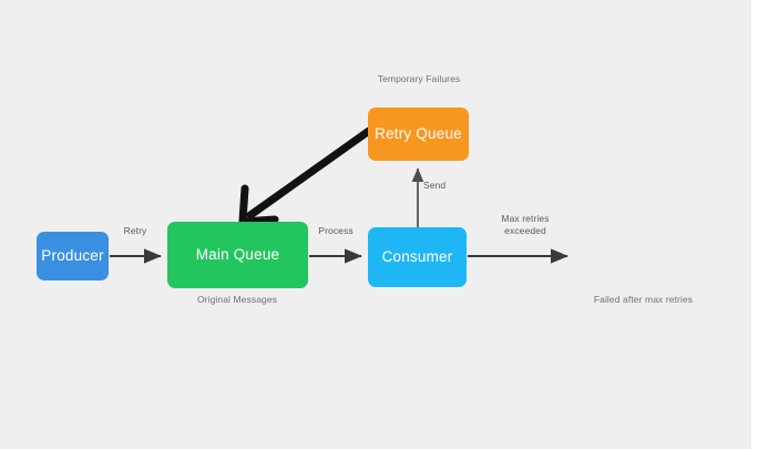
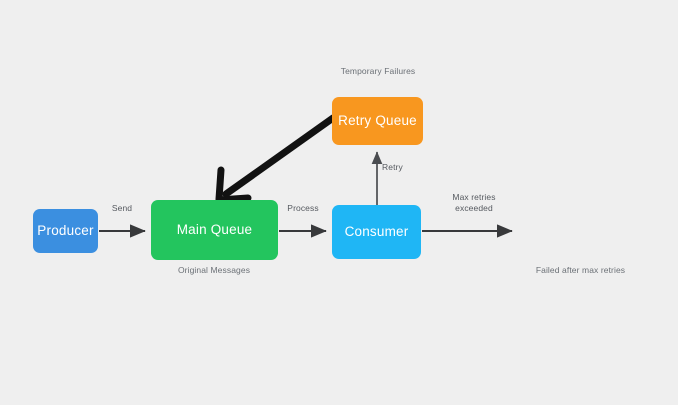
  Producer
  Main Queue
  Retry Queue
  Consumer
  Temporary Failures
  Original Messages
  Failed after max retries
- Retry
+ Send
  Process
- Send
+ Retry
  Max retries
  exceeded
